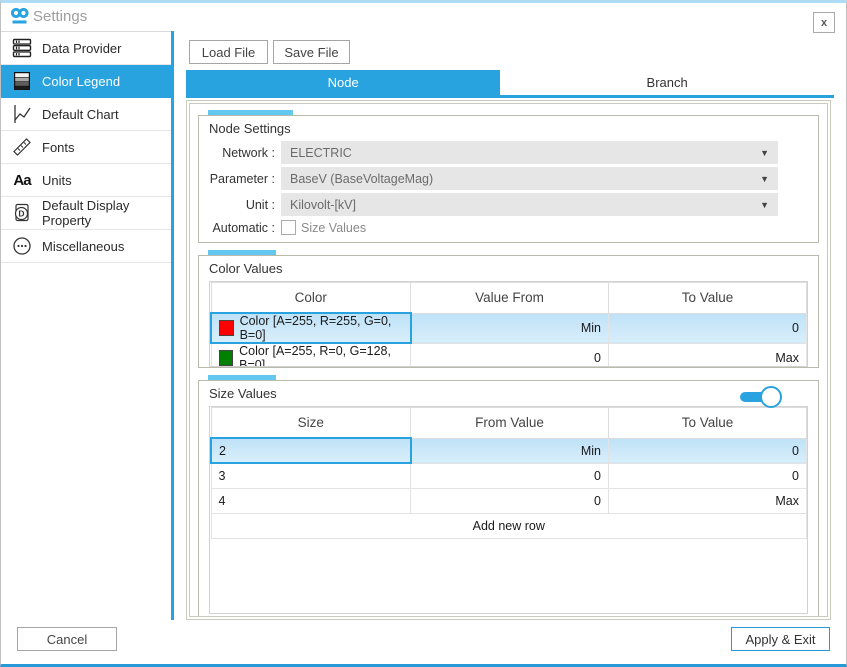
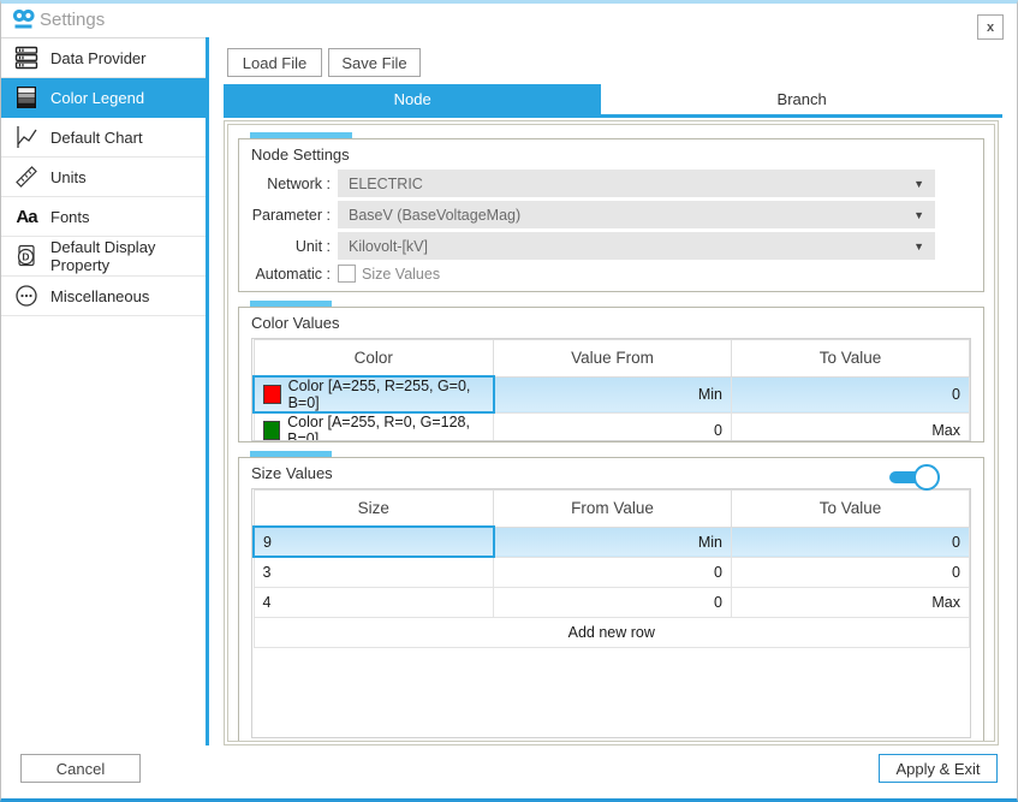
  Settings
  x
  Data Provider
  Color Legend
  Default Chart
- Fonts
+ Units
  Aa
- Units
+ Fonts
  D
  Default Display Property
  Miscellaneous
  Load File
  Save File
  Node
  Branch
  Node Settings
  Network :
  ELECTRIC
  ▼
  Parameter :
  BaseV (BaseVoltageMag)
  ▼
  Unit :
  Kilovolt-[kV]
  ▼
  Automatic :
  Size Values
  Color Values
  Color	Value From	To Value
  Color [A=255, R=255, G=0, B=0]	Min	0
  Color [A=255, R=0, G=128, B=0]	0	Max
  Size Values
  Size	From Value	To Value
- 2	Min	0
+ 9	Min	0
  3	0	0
  4	0	Max
  Add new row
  Cancel
  Apply & Exit
